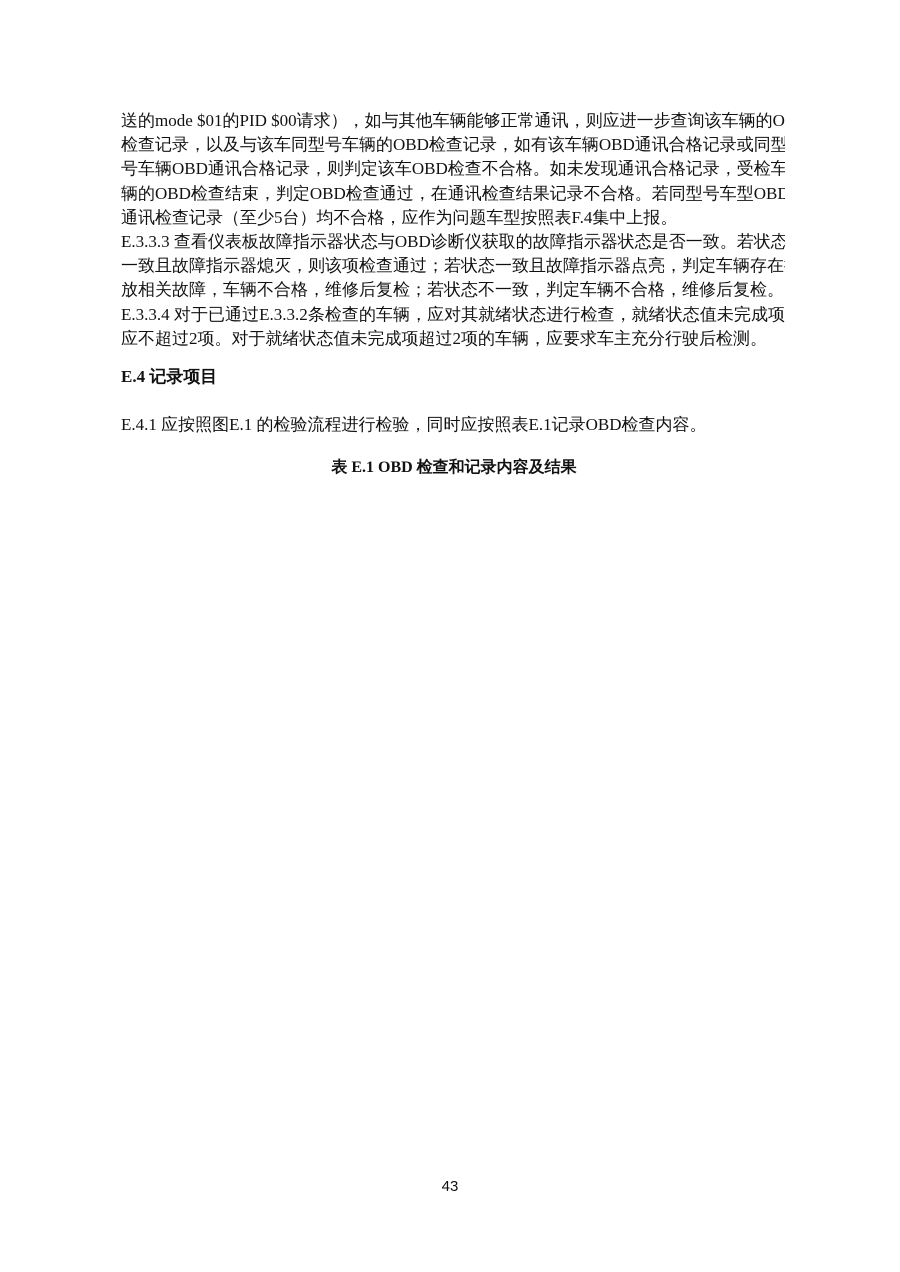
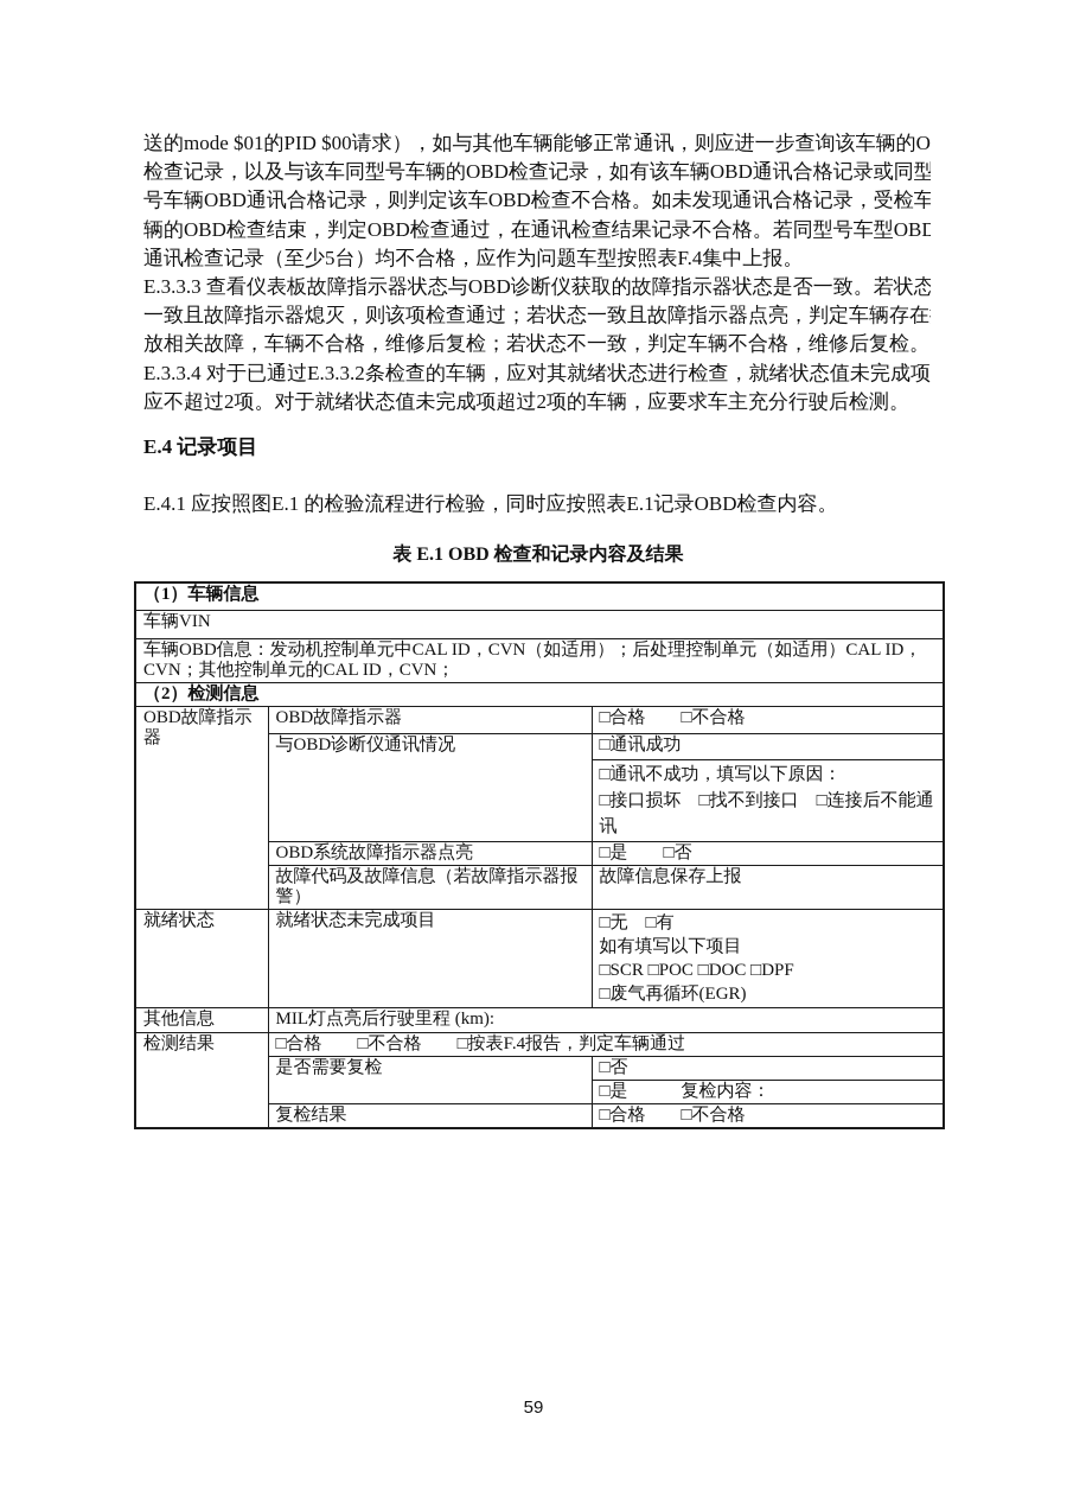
  送的mode $01的PID $00请求），如与其他车辆能够正常通讯，则应进一步查询该车辆的O
  检查记录，以及与该车同型号车辆的OBD检查记录，如有该车辆OBD通讯合格记录或同型
  号车辆OBD通讯合格记录，则判定该车OBD检查不合格。如未发现通讯合格记录，受检车
  辆的OBD检查结束，判定OBD检查通过，在通讯检查结果记录不合格。若同型号车型OBD
  通讯检查记录（至少5台）均不合格，应作为问题车型按照表F.4集中上报。
  E.3.3.3 查看仪表板故障指示器状态与OBD诊断仪获取的故障指示器状态是否一致。若状态
  一致且故障指示器熄灭，则该项检查通过；若状态一致且故障指示器点亮，判定车辆存在
  放相关故障，车辆不合格，维修后复检；若状态不一致，判定车辆不合格，维修后复检。
  E.3.3.4 对于已通过E.3.3.2条检查的车辆，应对其就绪状态进行检查，就绪状态值未完成项
  应不超过2项。对于就绪状态值未完成项超过2项的车辆，应要求车主充分行驶后检测。
  E.4 记录项目
  E.4.1 应按照图E.1 的检验流程进行检验，同时应按照表E.1记录OBD检查内容。
  表 E.1 OBD 检查和记录内容及结果
+ （1）车辆信息
+ 车辆VIN
+ 车辆OBD信息：发动机控制单元中CAL ID，CVN（如适用）；后处理控制单元（如适用）CAL ID，CVN；其他控制单元的CAL ID，CVN；
+ （2）检测信息
+ OBD故障指示器	OBD故障指示器	□合格 □不合格
+ 与OBD诊断仪通讯情况	□通讯成功
+ □通讯不成功，填写以下原因： □接口损坏 □找不到接口 □连接后不能通讯
+ OBD系统故障指示器点亮	□是 □否
+ 故障代码及故障信息（若故障指示器报警）	故障信息保存上报
+ 就绪状态	就绪状态未完成项目	□无 □有 如有填写以下项目 □SCR □POC □DOC □DPF □废气再循环(EGR)
+ 其他信息	MIL灯点亮后行驶里程 (km):
+ 检测结果	□合格 □不合格 □按表F.4报告，判定车辆通过
+ 是否需要复检	□否
+ □是 复检内容：
+ 复检结果	□合格 □不合格
- 43
+ 59
